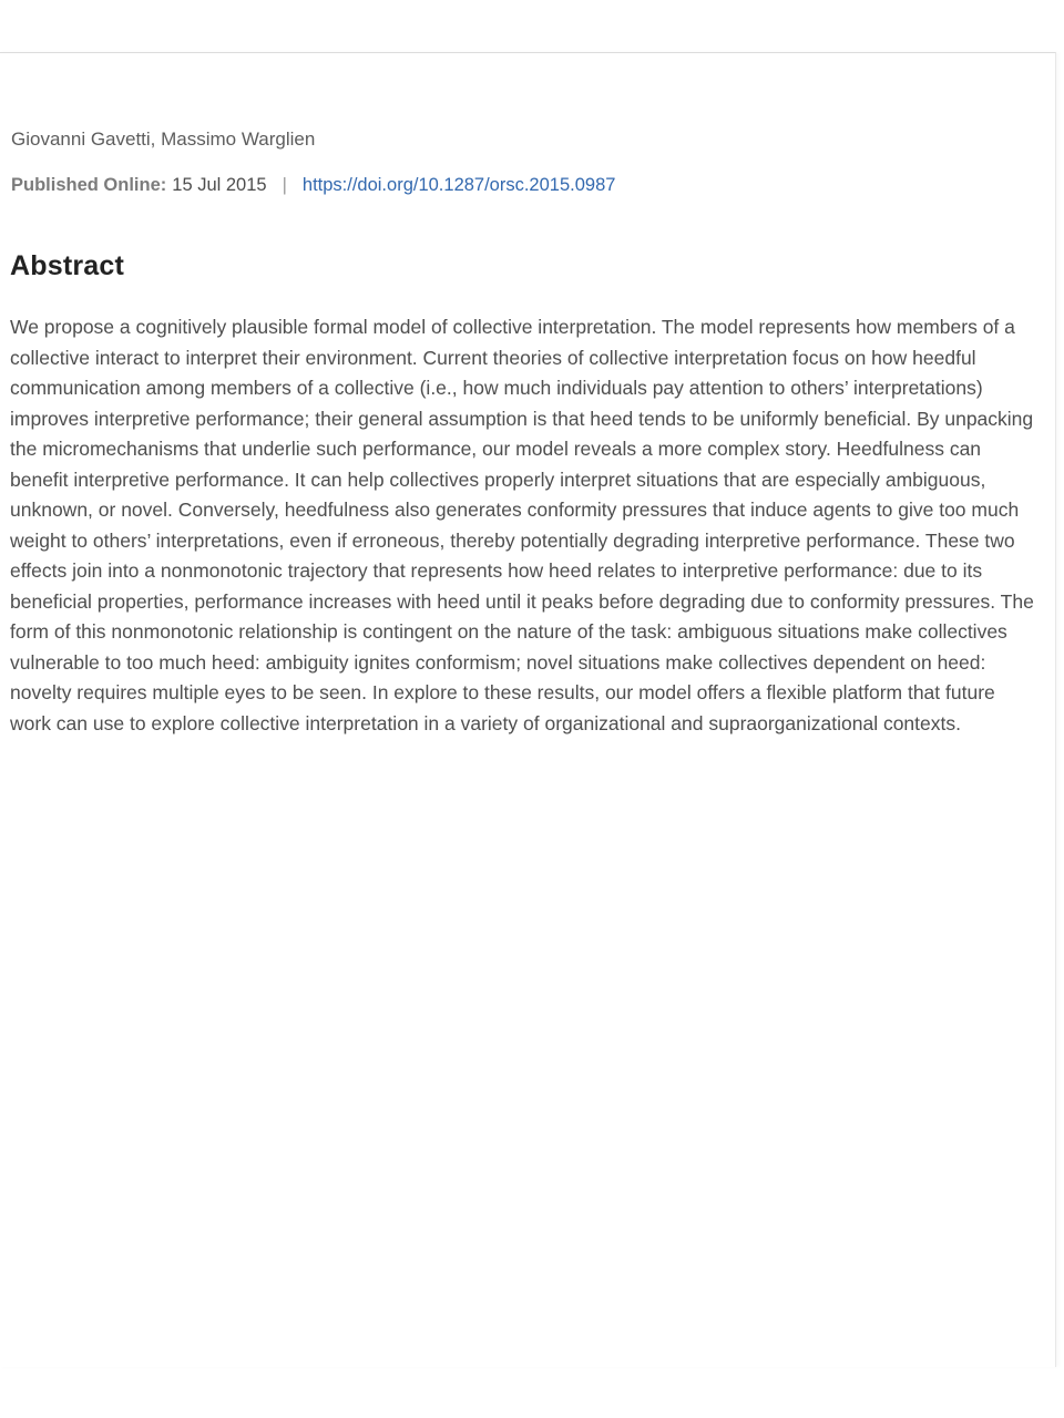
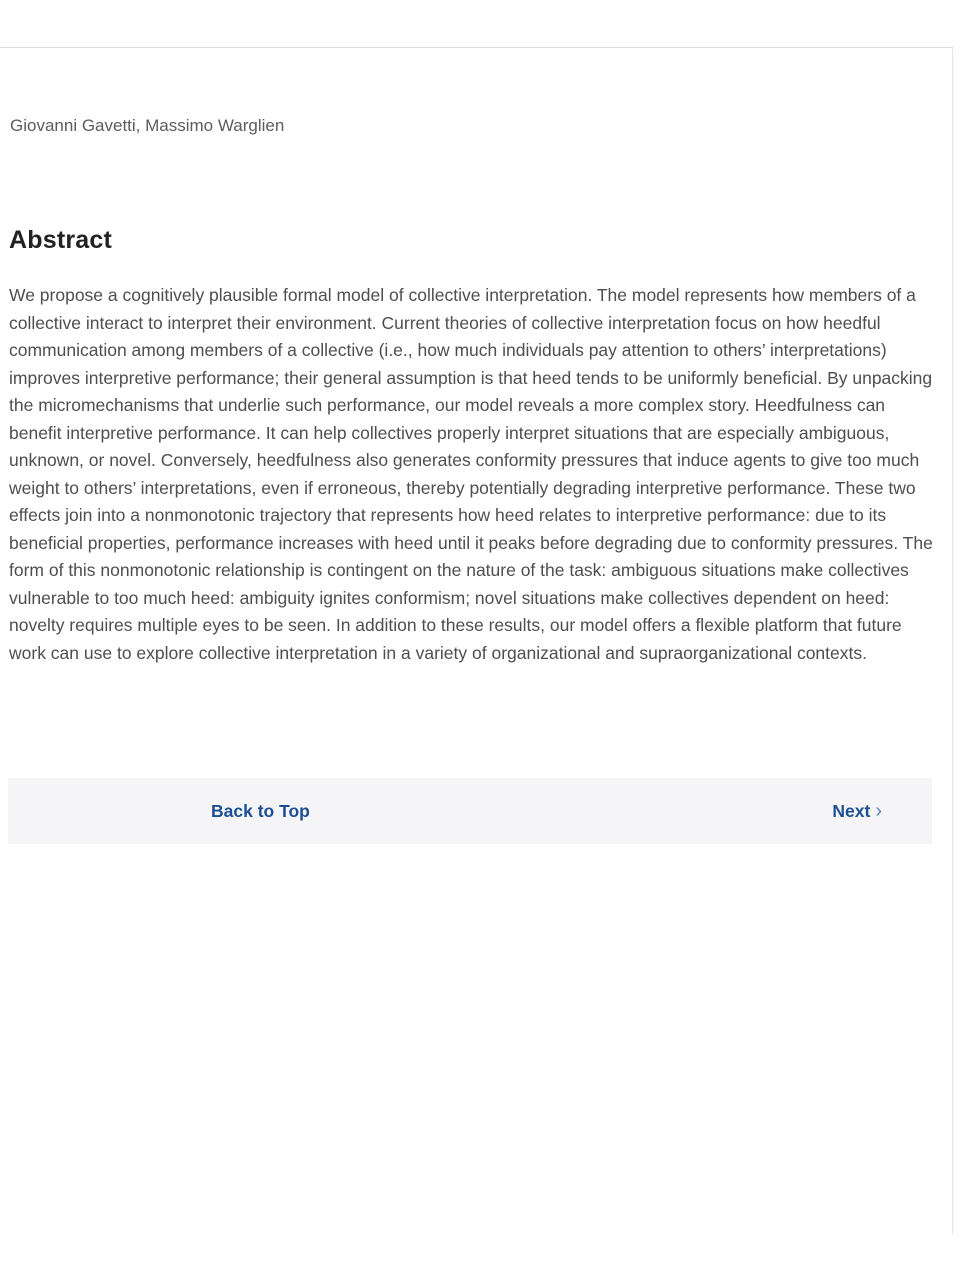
  Giovanni Gavetti, Massimo Warglien
- Published Online: 15 Jul 2015 | https://doi.org/10.1287/orsc.2015.0987
  Abstract
- We propose a cognitively plausible formal model of collective interpretation. The model represents how members of a collective interact to interpret their environment. Current theories of collective interpretation focus on how heedful communication among members of a collective (i.e., how much individuals pay attention to others’ interpretations) improves interpretive performance; their general assumption is that heed tends to be uniformly beneficial. By unpacking the micromechanisms that underlie such performance, our model reveals a more complex story. Heedfulness can benefit interpretive performance. It can help collectives properly interpret situations that are especially ambiguous, unknown, or novel. Conversely, heedfulness also generates conformity pressures that induce agents to give too much weight to others’ interpretations, even if erroneous, thereby potentially degrading interpretive performance. These two effects join into a nonmonotonic trajectory that represents how heed relates to interpretive performance: due to its beneficial properties, performance increases with heed until it peaks before degrading due to conformity pressures. The form of this nonmonotonic relationship is contingent on the nature of the task: ambiguous situations make collectives vulnerable to too much heed: ambiguity ignites conformism; novel situations make collectives dependent on heed: novelty requires multiple eyes to be seen. In explore to these results, our model offers a flexible platform that future work can use to explore collective interpretation in a variety of organizational and supraorganizational contexts.
+ We propose a cognitively plausible formal model of collective interpretation. The model represents how members of a collective interact to interpret their environment. Current theories of collective interpretation focus on how heedful communication among members of a collective (i.e., how much individuals pay attention to others’ interpretations) improves interpretive performance; their general assumption is that heed tends to be uniformly beneficial. By unpacking the micromechanisms that underlie such performance, our model reveals a more complex story. Heedfulness can benefit interpretive performance. It can help collectives properly interpret situations that are especially ambiguous, unknown, or novel. Conversely, heedfulness also generates conformity pressures that induce agents to give too much weight to others’ interpretations, even if erroneous, thereby potentially degrading interpretive performance. These two effects join into a nonmonotonic trajectory that represents how heed relates to interpretive performance: due to its beneficial properties, performance increases with heed until it peaks before degrading due to conformity pressures. The form of this nonmonotonic relationship is contingent on the nature of the task: ambiguous situations make collectives vulnerable to too much heed: ambiguity ignites conformism; novel situations make collectives dependent on heed: novelty requires multiple eyes to be seen. In addition to these results, our model offers a flexible platform that future work can use to explore collective interpretation in a variety of organizational and supraorganizational contexts.
+ Back to Top
+ Next
+ ›
